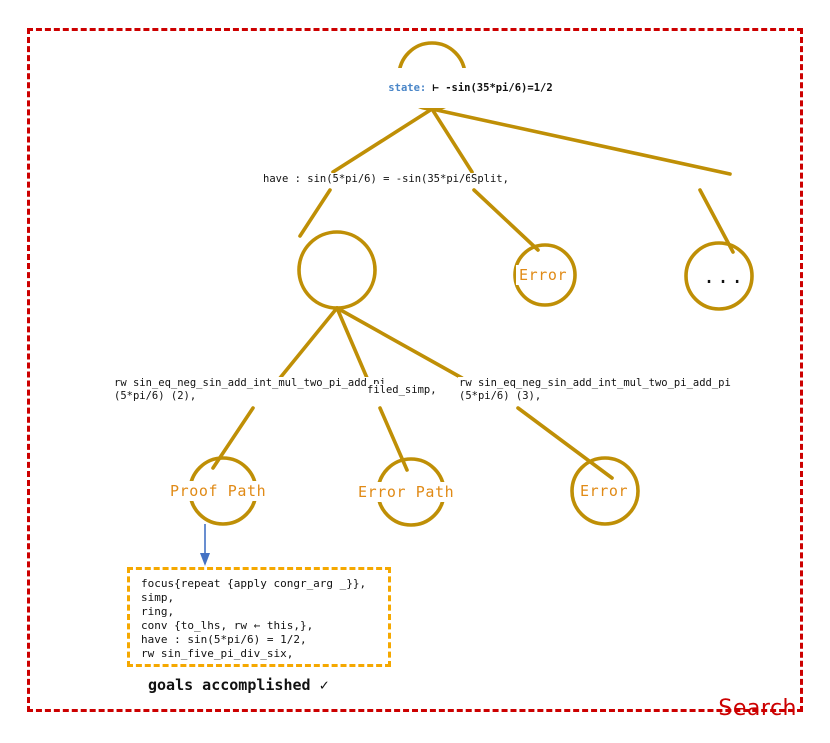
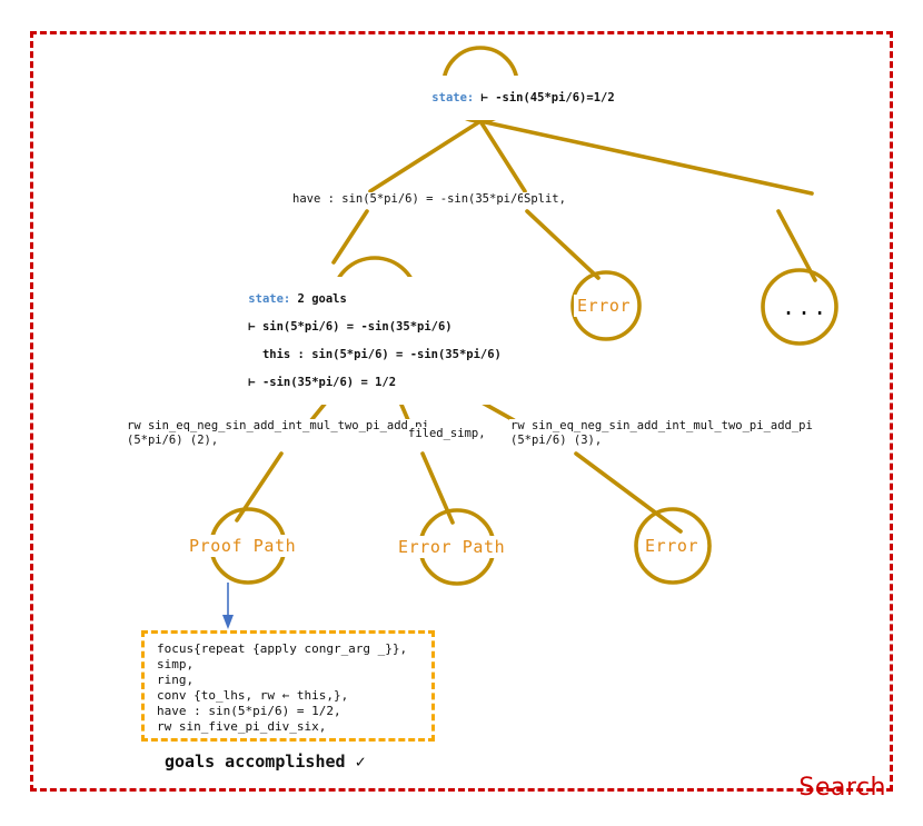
  Search
- state: ⊢ -sin(35*pi/6)=1/2
+ state: ⊢ -sin(45*pi/6)=1/2
  have : sin(5*pi/6) = -sin(35*pi/6
  Split,
+ state: 2 goals
+ ⊢ sin(5*pi/6) = -sin(35*pi/6)
+ this : sin(5*pi/6) = -sin(35*pi/6)
+ ⊢ -sin(35*pi/6) = 1/2
  Error
  ...
  rw sin_eq_neg_sin_add_int_mul_two_pi_add_pi
  (5*pi/6) (2),
  filed_simp,
  rw sin_eq_neg_sin_add_int_mul_two_pi_add_pi
  (5*pi/6) (3),
  Proof Path
  Error Path
  Error
  focus{repeat {apply congr_arg _}},
  simp,
  ring,
  conv {to_lhs, rw ← this,},
  have : sin(5*pi/6) = 1/2,
  rw sin_five_pi_div_six,
  goals accomplished ✓
